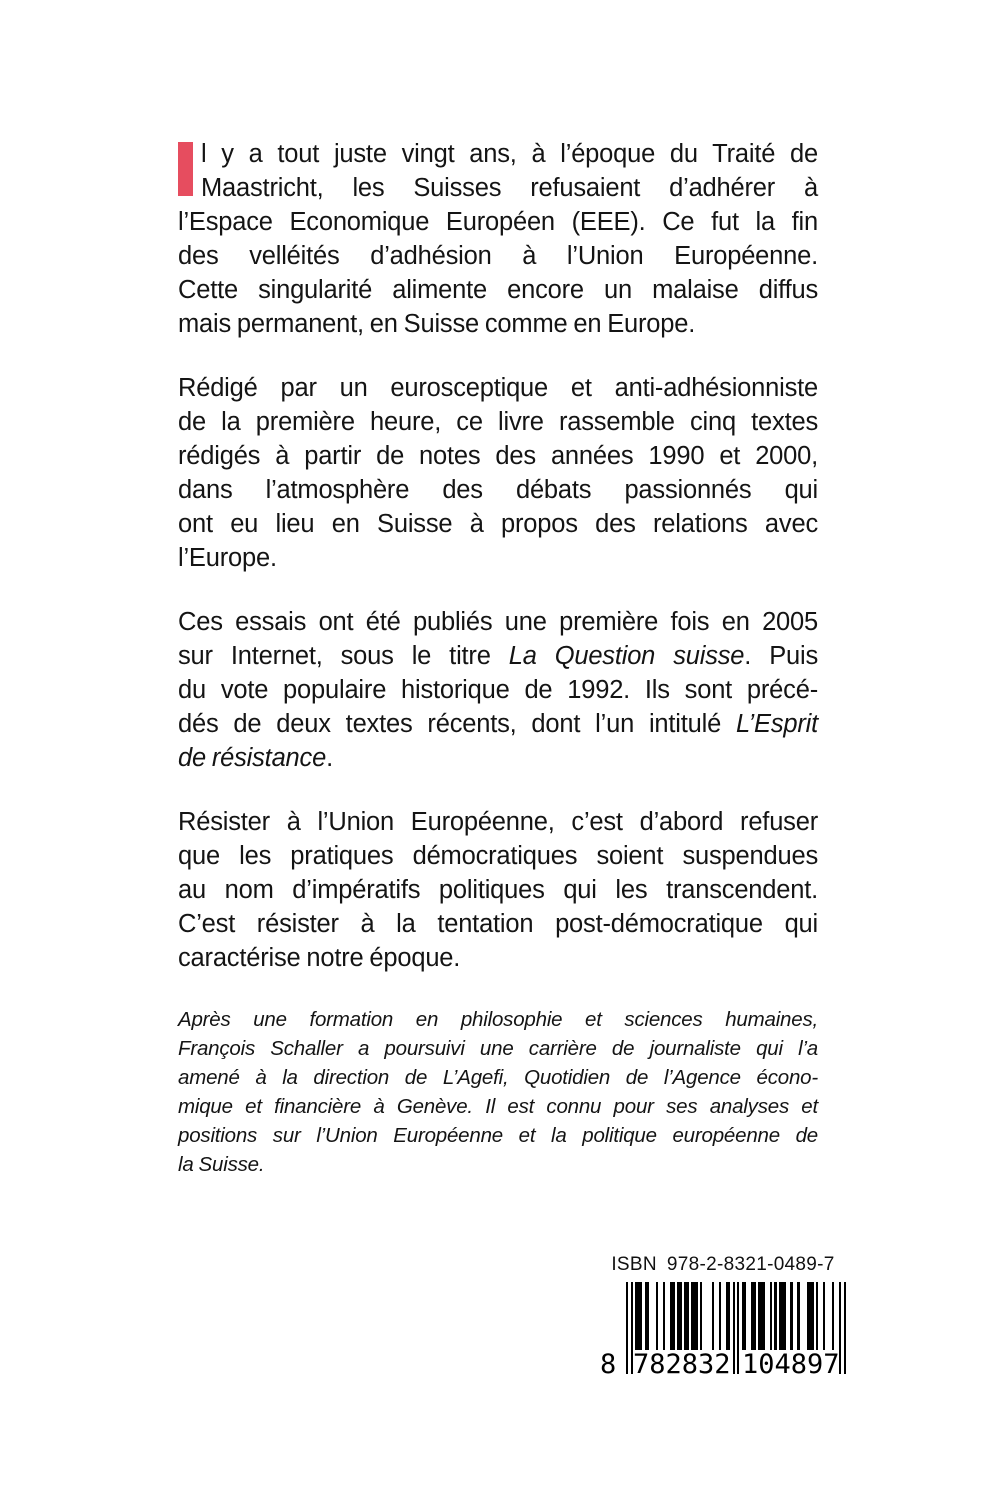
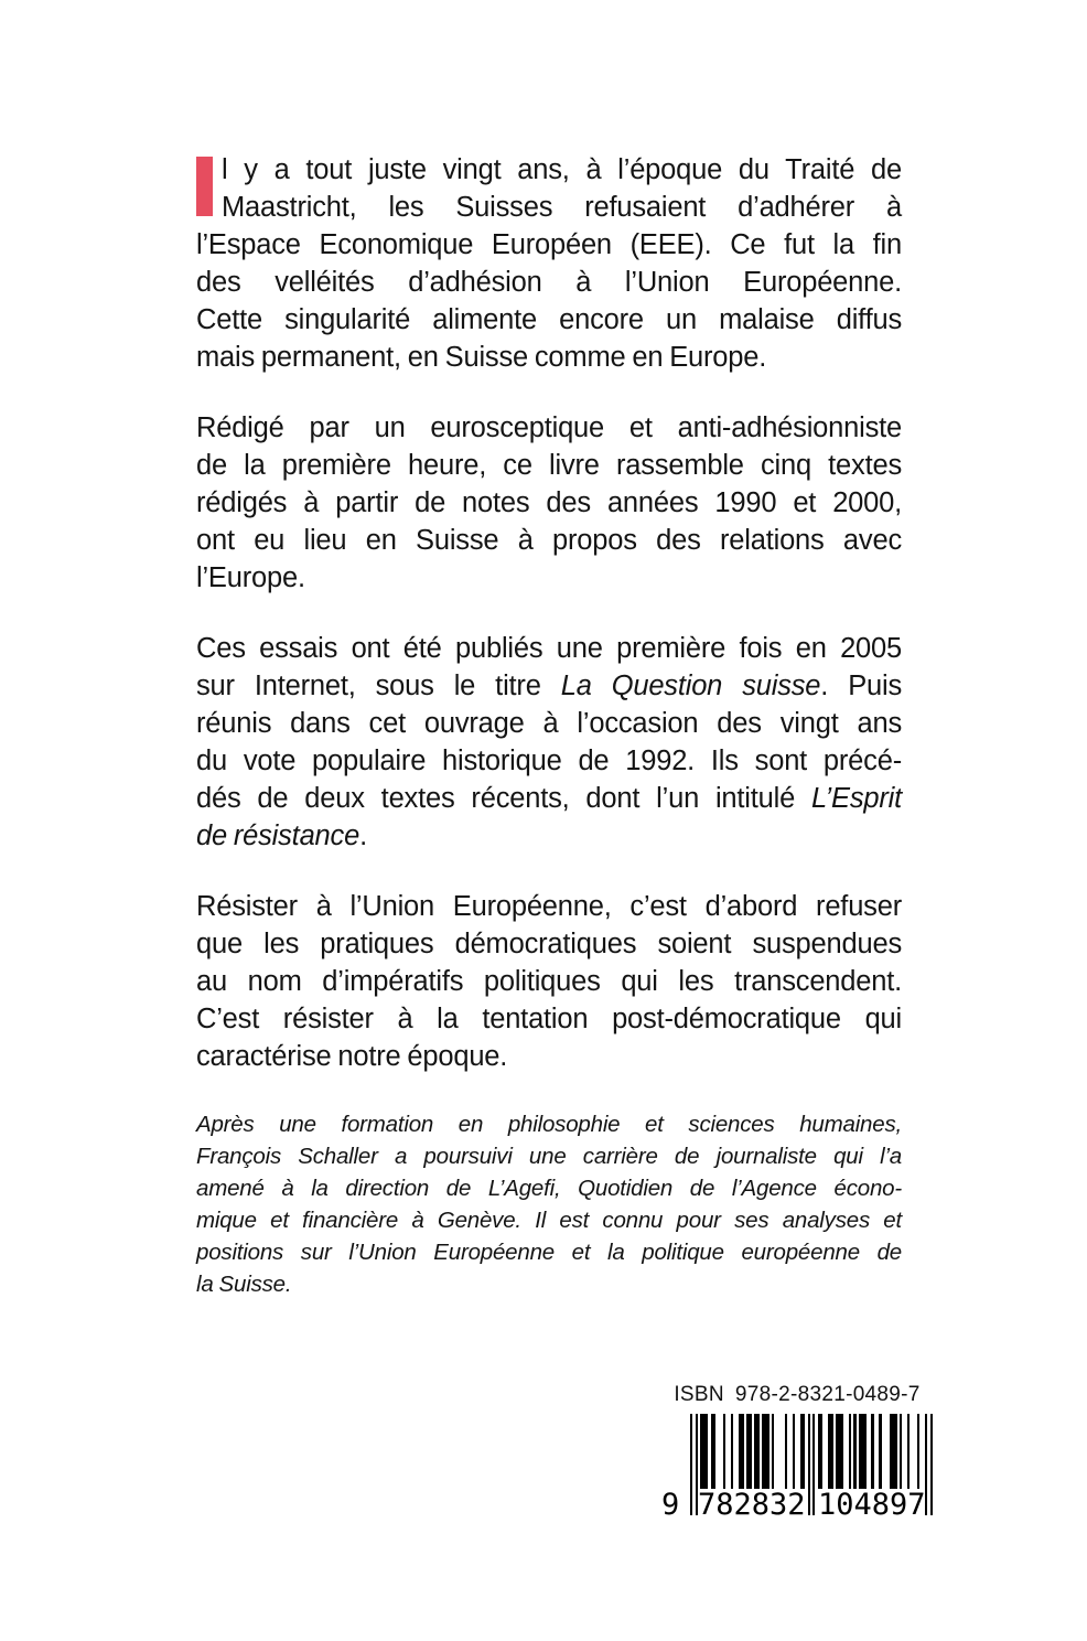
  l y a tout juste vingt ans, à l’époque du Traité de
  Maastricht, les Suisses refusaient d’adhérer à
  l’Espace Economique Européen (EEE). Ce fut la fin
  des velléités d’adhésion à l’Union Européenne.
  Cette singularité alimente encore un malaise diffus
  mais permanent, en Suisse comme en Europe.
  Rédigé par un eurosceptique et anti-adhésionniste
  de la première heure, ce livre rassemble cinq textes
  rédigés à partir de notes des années 1990 et 2000,
- dans l’atmosphère des débats passionnés qui
  ont eu lieu en Suisse à propos des relations avec
  l’Europe.
  Ces essais ont été publiés une première fois en 2005
  sur Internet, sous le titre La Question suisse. Puis
+ réunis dans cet ouvrage à l’occasion des vingt ans
  du vote populaire historique de 1992. Ils sont précé-
  dés de deux textes récents, dont l’un intitulé L’Esprit
  de résistance.
  Résister à l’Union Européenne, c’est d’abord refuser
  que les pratiques démocratiques soient suspendues
  au nom d’impératifs politiques qui les transcendent.
  C’est résister à la tentation post-démocratique qui
  caractérise notre époque.
  Après une formation en philosophie et sciences humaines,
  François Schaller a poursuivi une carrière de journaliste qui l’a
  amené à la direction de L’Agefi, Quotidien de l’Agence écono-
  mique et financière à Genève. Il est connu pour ses analyses et
  positions sur l’Union Européenne et la politique européenne de
  la Suisse.
  ISBN
  978-2-8321-0489-7
- 8
+ 9
  782832
  104897
